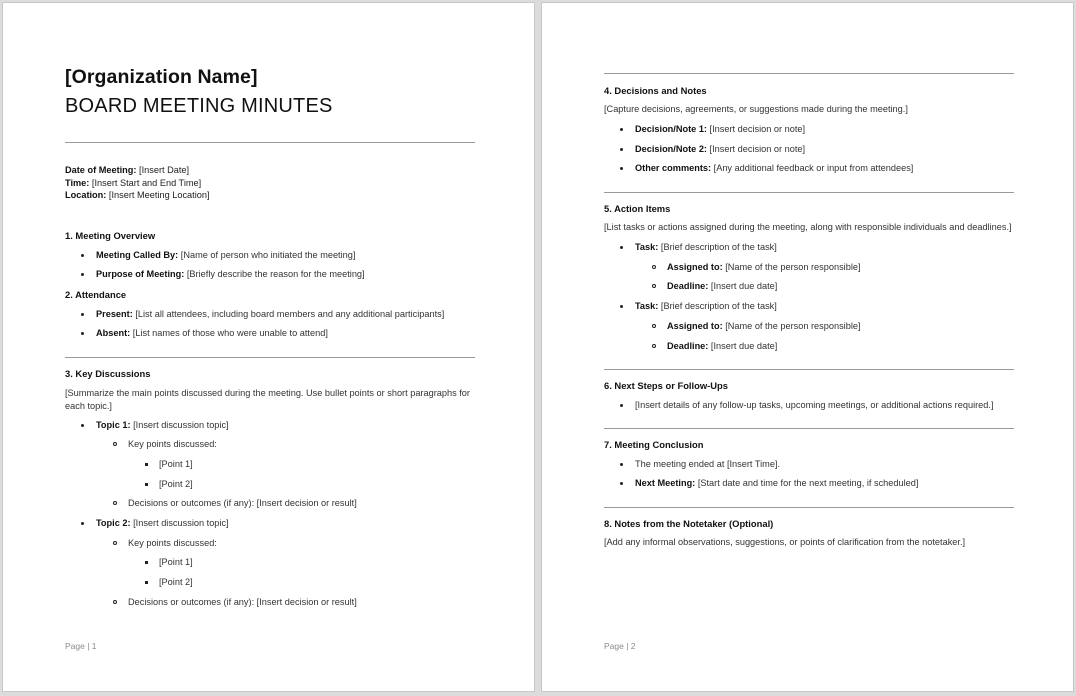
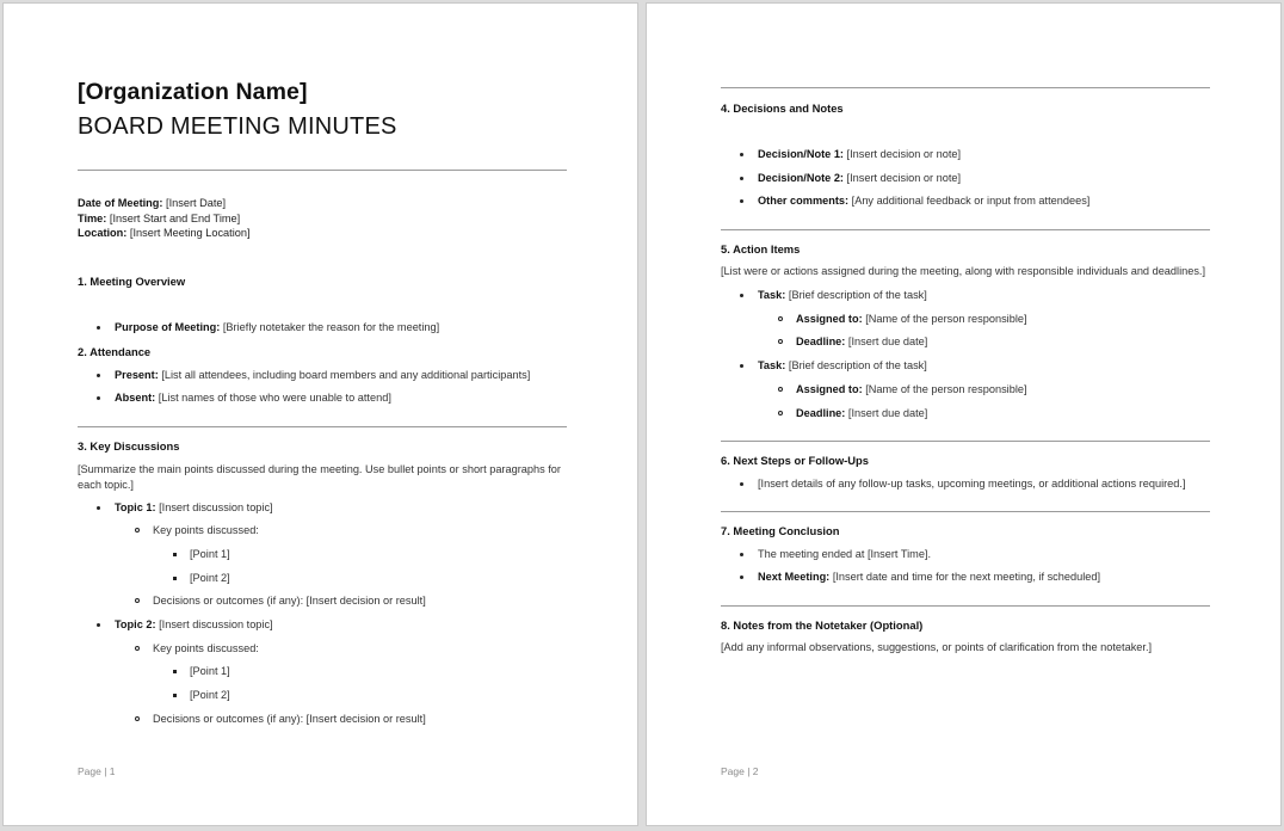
  [Organization Name]
  BOARD MEETING MINUTES
  Date of Meeting: [Insert Date]
  Time: [Insert Start and End Time]
  Location: [Insert Meeting Location]
  1. Meeting Overview
- Meeting Called By: [Name of person who initiated the meeting]
- Purpose of Meeting: [Briefly describe the reason for the meeting]
+ Purpose of Meeting: [Briefly notetaker the reason for the meeting]
  2. Attendance
  Present: [List all attendees, including board members and any additional participants]
  Absent: [List names of those who were unable to attend]
  3. Key Discussions
  [Summarize the main points discussed during the meeting. Use bullet points or short paragraphs for each topic.]
  Topic 1: [Insert discussion topic]
  Key points discussed:
  [Point 1]
  [Point 2]
  Decisions or outcomes (if any): [Insert decision or result]
  Topic 2: [Insert discussion topic]
  Key points discussed:
  [Point 1]
  [Point 2]
  Decisions or outcomes (if any): [Insert decision or result]
  Page | 1
  4. Decisions and Notes
- [Capture decisions, agreements, or suggestions made during the meeting.]
  Decision/Note 1: [Insert decision or note]
  Decision/Note 2: [Insert decision or note]
  Other comments: [Any additional feedback or input from attendees]
  5. Action Items
- [List tasks or actions assigned during the meeting, along with responsible individuals and deadlines.]
+ [List were or actions assigned during the meeting, along with responsible individuals and deadlines.]
  Task: [Brief description of the task]
  Assigned to: [Name of the person responsible]
  Deadline: [Insert due date]
  Task: [Brief description of the task]
  Assigned to: [Name of the person responsible]
  Deadline: [Insert due date]
  6. Next Steps or Follow-Ups
  [Insert details of any follow-up tasks, upcoming meetings, or additional actions required.]
  7. Meeting Conclusion
  The meeting ended at [Insert Time].
- Next Meeting: [Start date and time for the next meeting, if scheduled]
+ Next Meeting: [Insert date and time for the next meeting, if scheduled]
  8. Notes from the Notetaker (Optional)
  [Add any informal observations, suggestions, or points of clarification from the notetaker.]
  Page | 2
